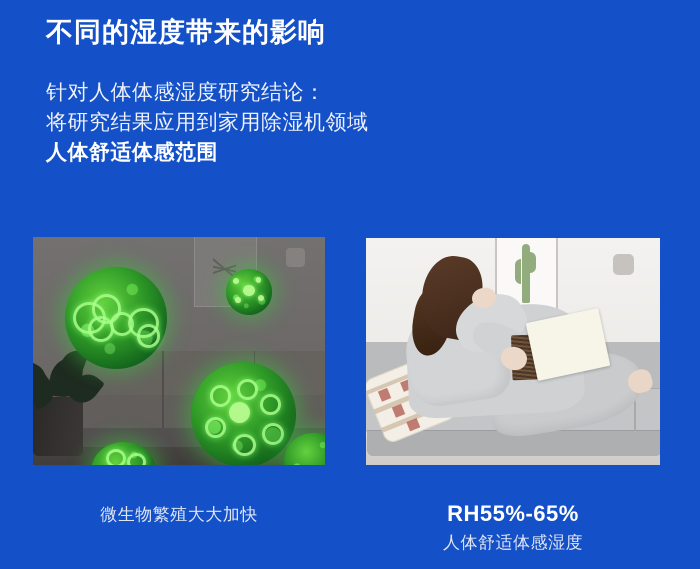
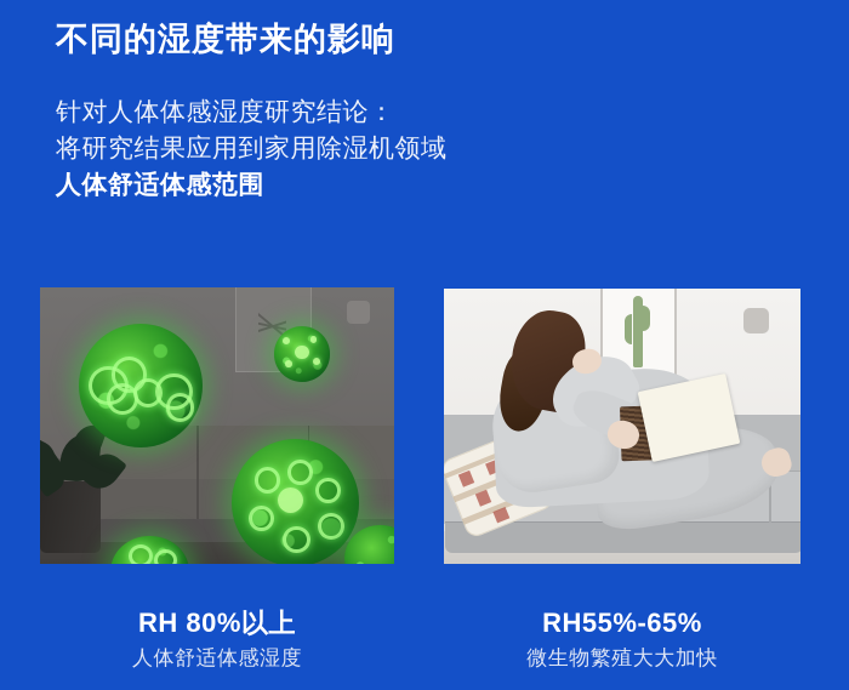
  不同的湿度带来的影响
  针对人体体感湿度研究结论：
  将研究结果应用到家用除湿机领域
  人体舒适体感范围
+ RH 80%以上
- 微生物繁殖大大加快
+ 人体舒适体感湿度
  RH55%-65%
- 人体舒适体感湿度
+ 微生物繁殖大大加快
